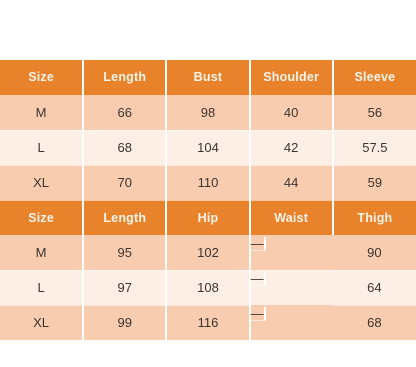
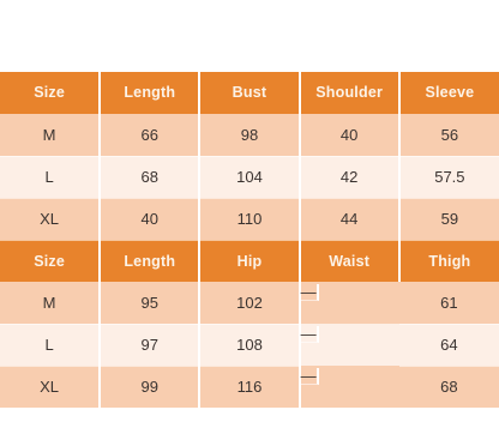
  Size	Length	Bust	Shoulder	Sleeve
  M	66	98	40	56
  L	68	104	42	57.5
- XL	70	110	44	59
+ XL	40	110	44	59
  Size	Length	Hip	Waist	Thigh
- M	95	102	—					90
+ M	95	102	—					61
  L	97	108	—					64
  XL	99	116	—					68
